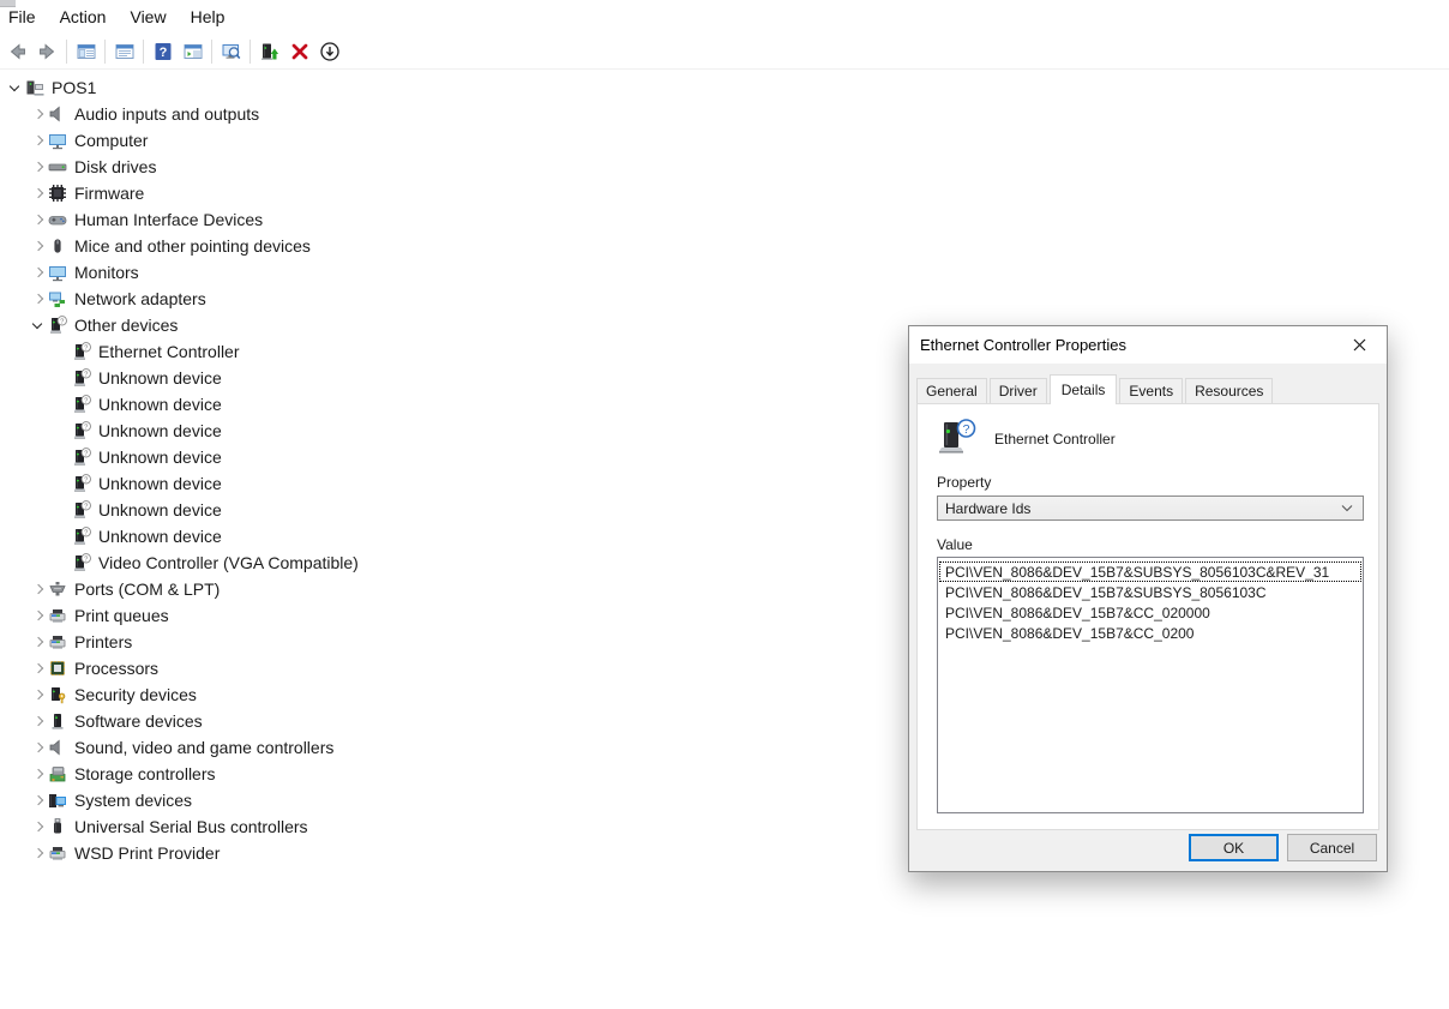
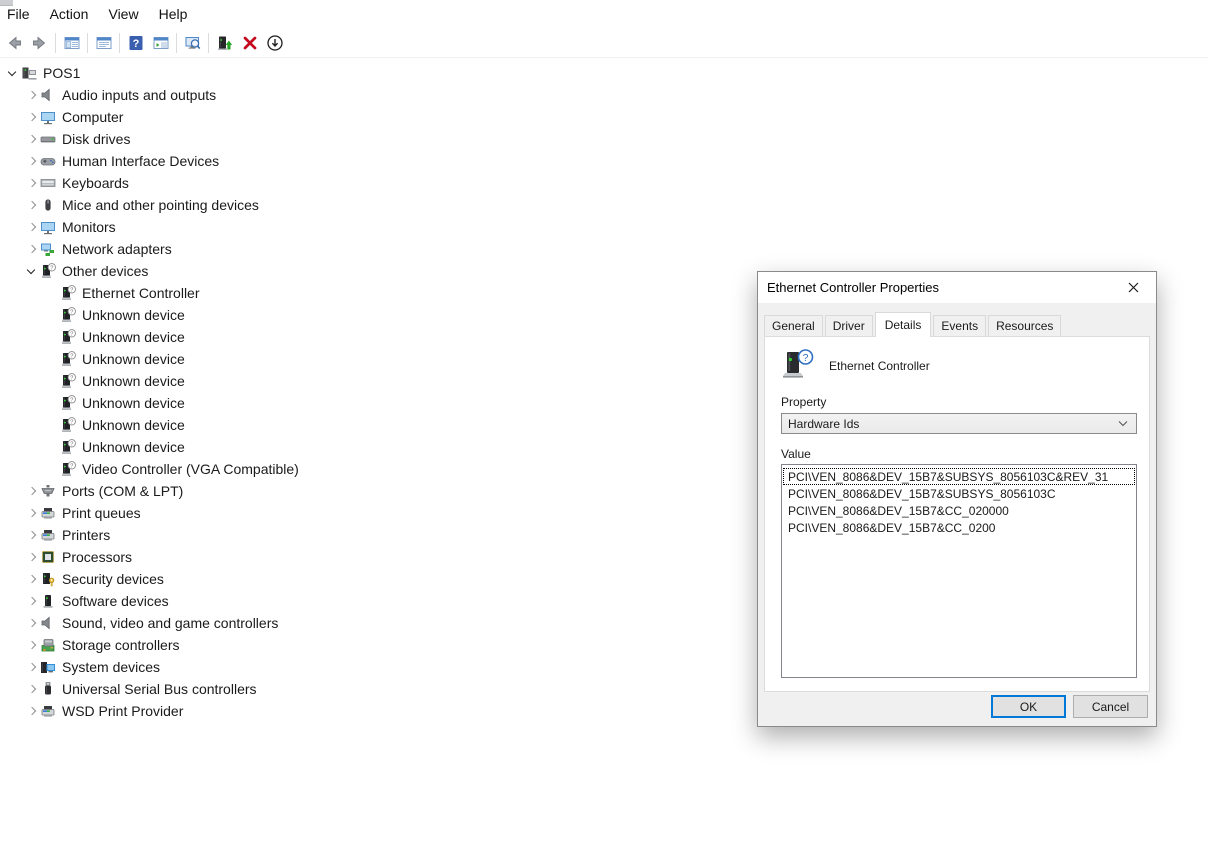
  File
  Action
  View
  Help
  ?
  POS1
  Audio inputs and outputs
  Computer
  Disk drives
- Firmware
  Human Interface Devices
+ Keyboards
  Mice and other pointing devices
  Monitors
  Network adapters
  Other devices
  Ethernet Controller
  Unknown device
  Unknown device
  Unknown device
  Unknown device
  Unknown device
  Unknown device
  Unknown device
  Video Controller (VGA Compatible)
  Ports (COM & LPT)
  Print queues
  Printers
  Processors
  Security devices
  Software devices
  Sound, video and game controllers
  Storage controllers
  System devices
  Universal Serial Bus controllers
  WSD Print Provider
  Ethernet Controller Properties
  General
  Driver
  Details
  Events
  Resources
  Ethernet Controller
  Property
  Hardware Ids
  Value
  PCI\VEN_8086&DEV_15B7&SUBSYS_8056103C&REV_31
  PCI\VEN_8086&DEV_15B7&SUBSYS_8056103C
  PCI\VEN_8086&DEV_15B7&CC_020000
  PCI\VEN_8086&DEV_15B7&CC_0200
  OK
  Cancel
